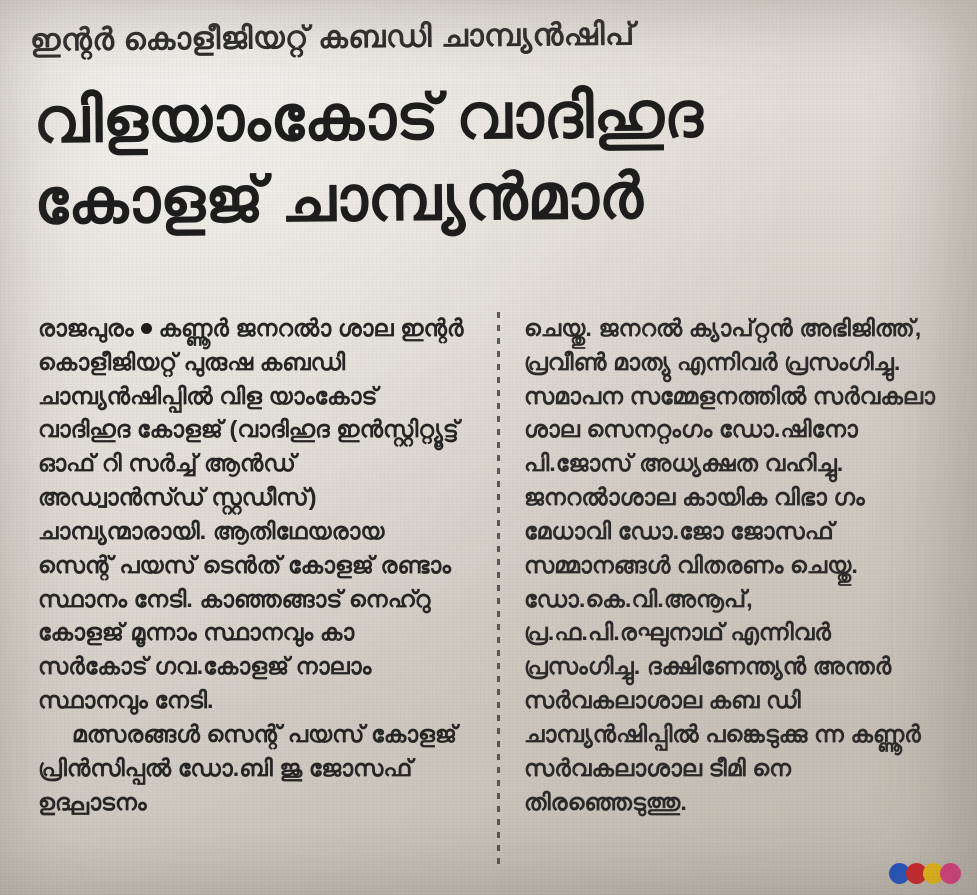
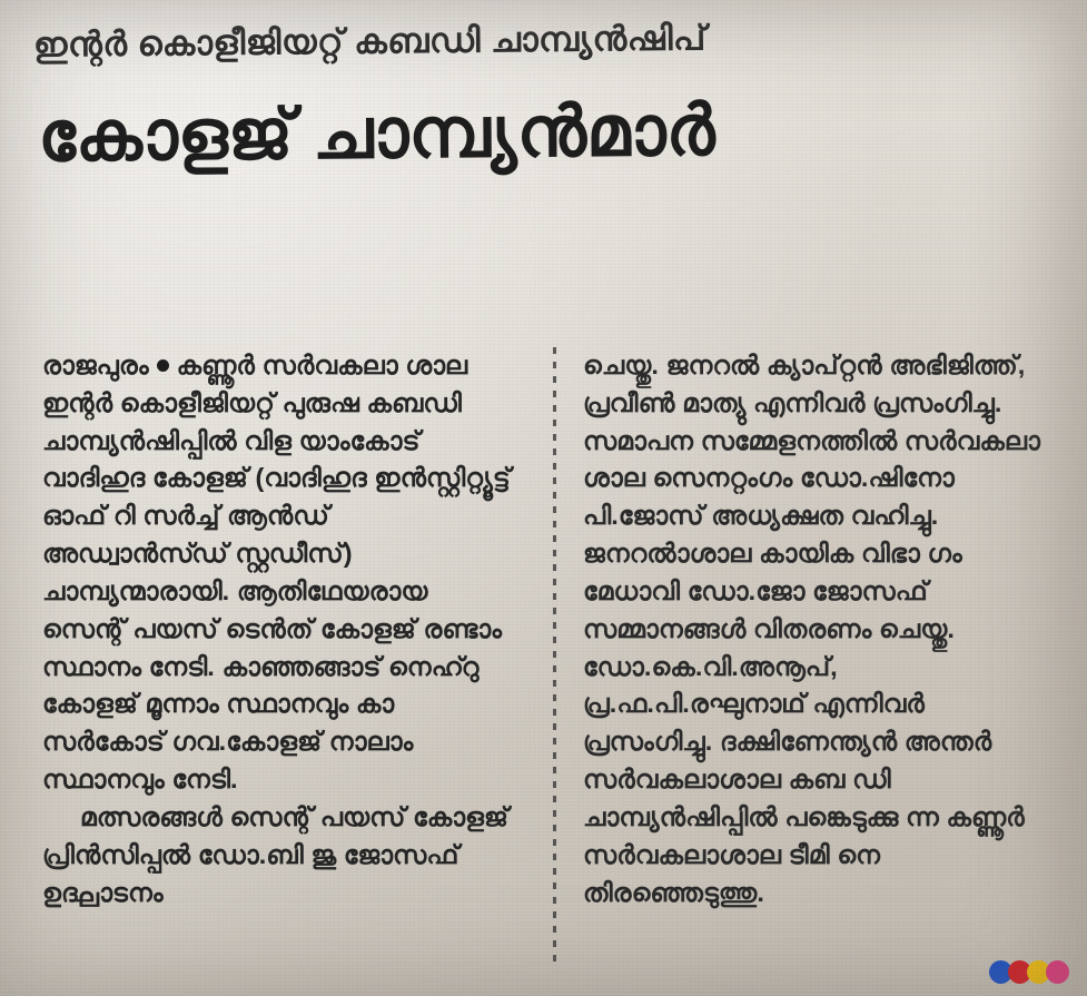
  ഇന്റർ കൊളീജിയറ്റ് കബഡി ചാമ്പ്യൻഷിപ്
- വിളയാംകോട് വാദിഹുദ
  കോളജ് ചാമ്പ്യൻമാർ
- രാജപുരം കണ്ണൂർ ജനറൽാ ശാല ഇന്റർ കൊളീജിയറ്റ് പുരുഷ കബഡി ചാമ്പ്യൻഷിപ്പിൽ വിള യാംകോട് വാദിഹുദ കോളജ് (വാദിഹുദ ഇൻസ്റ്റിറ്റ്യൂട്ട് ഓഫ് റി സർച്ച് ആൻഡ് അഡ്വാൻസ്ഡ് സ്റ്റഡീസ്) ചാമ്പ്യന്മാരായി. ആതിഥേയരായ സെന്റ് പയസ് ടെൻത് കോളജ് രണ്ടാം സ്ഥാനം നേടി. കാഞ്ഞങ്ങാട് നെഹ്റു കോളജ് മൂന്നാം സ്ഥാനവും കാ സർകോട് ഗവ.കോളജ് നാലാം സ്ഥാനവും നേടി.
+ രാജപുരം കണ്ണൂർ സർവകലാ ശാല ഇന്റർ കൊളീജിയറ്റ് പുരുഷ കബഡി ചാമ്പ്യൻഷിപ്പിൽ വിള യാംകോട് വാദിഹുദ കോളജ് (വാദിഹുദ ഇൻസ്റ്റിറ്റ്യൂട്ട് ഓഫ് റി സർച്ച് ആൻഡ് അഡ്വാൻസ്ഡ് സ്റ്റഡീസ്) ചാമ്പ്യന്മാരായി. ആതിഥേയരായ സെന്റ് പയസ് ടെൻത് കോളജ് രണ്ടാം സ്ഥാനം നേടി. കാഞ്ഞങ്ങാട് നെഹ്റു കോളജ് മൂന്നാം സ്ഥാനവും കാ സർകോട് ഗവ.കോളജ് നാലാം സ്ഥാനവും നേടി.
  മത്സരങ്ങൾ സെന്റ് പയസ് കോളജ് പ്രിൻസിപ്പൽ ഡോ.ബി ജു ജോസഫ് ഉദ്ഘാടനം
  ചെയ്തു. ജനറൽ ക്യാപ്റ്റൻ അഭിജിത്ത്, പ്രവീൺ മാത്യു എന്നിവർ പ്രസംഗിച്ചു. സമാപന സമ്മേളനത്തിൽ സർവകലാ ശാല സെനറ്റംഗം ഡോ.ഷിനോ പി.ജോസ് അധ്യക്ഷത വഹിച്ചു. ജനറൽാശാല കായിക വിഭാ ഗം മേധാവി ഡോ.ജോ ജോസഫ് സമ്മാനങ്ങൾ വിതരണം ചെയ്തു. ഡോ.കെ.വി.അനൂപ്, പ്ര.ഫ.പി.രഘുനാഥ് എന്നിവർ പ്രസംഗിച്ചു. ദക്ഷിണേന്ത്യൻ അന്തർ സർവകലാശാല കബ ഡി ചാമ്പ്യൻഷിപ്പിൽ പങ്കെടുക്കു ന്ന കണ്ണൂർ സർവകലാശാല ടീമി നെ തിരഞ്ഞെടുത്തു.
